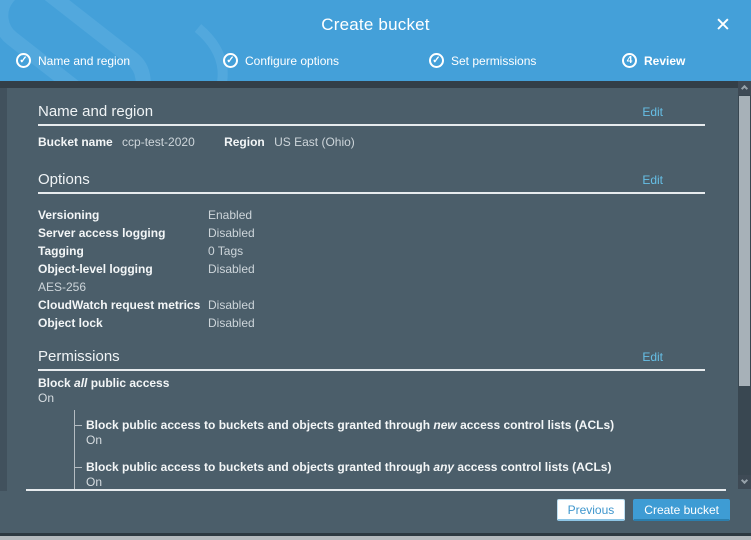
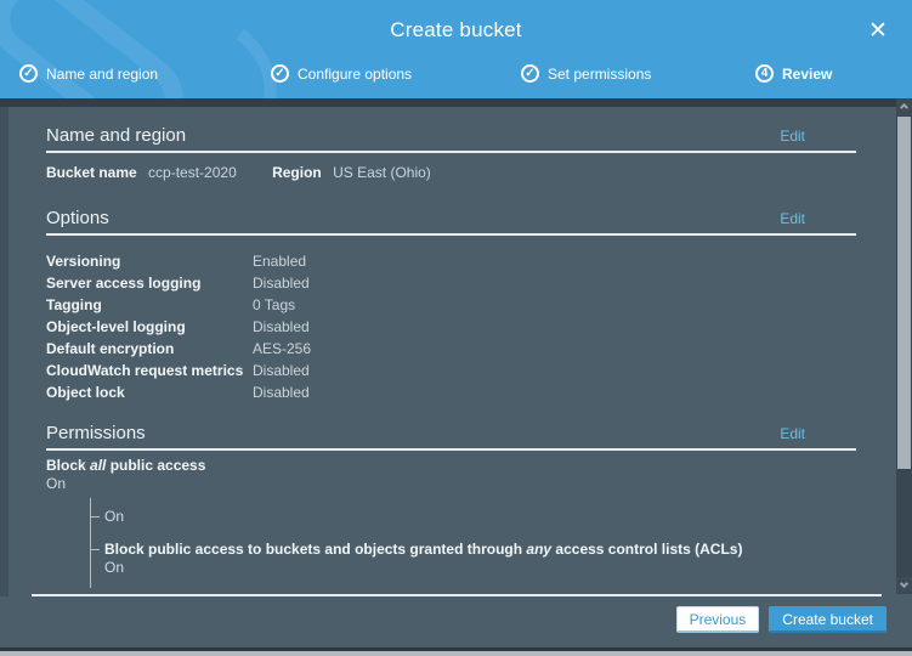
  Create bucket
  ✕
  ✓
  Name and region
  ✓
  Configure options
  ✓
  Set permissions
  4
  Review
  Name and region
  Edit
  Bucket name ccp-test-2020 Region US East (Ohio)
  Options
  Edit
  Versioning
  Enabled
  Server access logging
  Disabled
  Tagging
  0 Tags
  Object-level logging
  Disabled
+ Default encryption
  AES-256
  CloudWatch request metrics
  Disabled
  Object lock
  Disabled
  Permissions
  Edit
  Block all public access
  On
- Block public access to buckets and objects granted through new access control lists (ACLs)
  On
  Block public access to buckets and objects granted through any access control lists (ACLs)
  On
  Previous
  Create bucket
